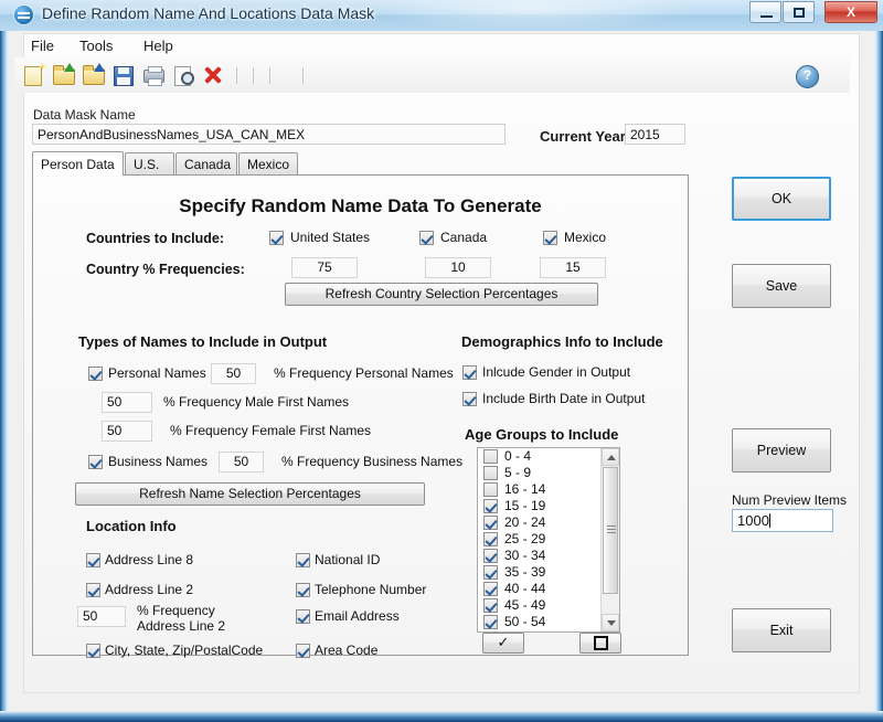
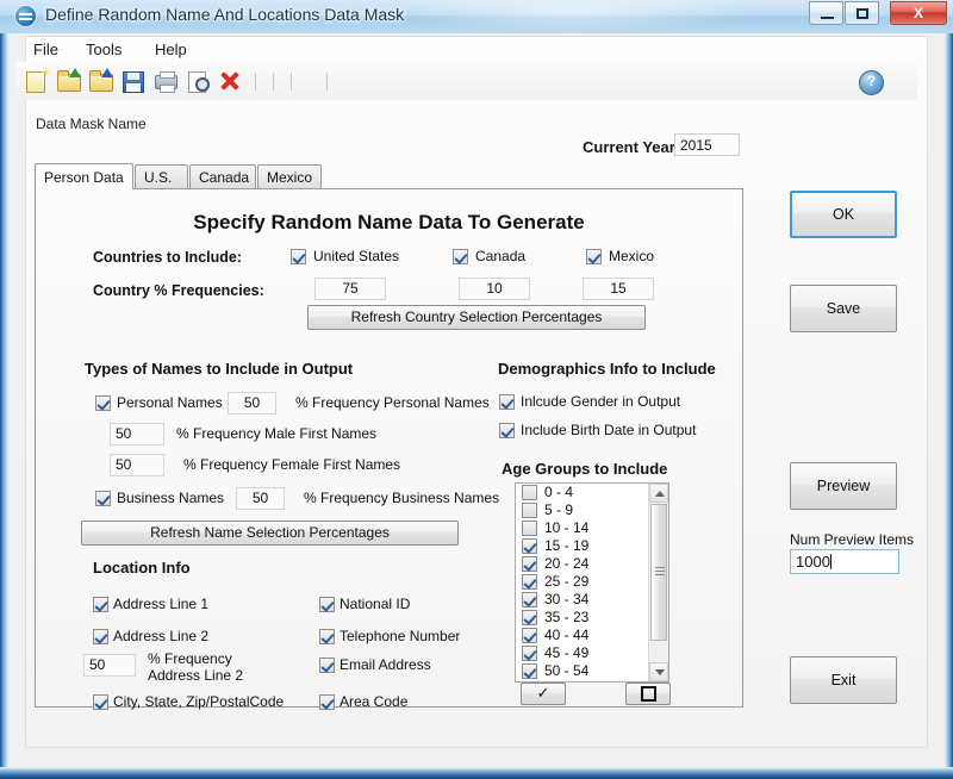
  Define Random Name And Locations Data Mask
  X
  File
  Tools
  Help
  ?
  Data Mask Name
- PersonAndBusinessNames_USA_CAN_MEX
  Current Year
  2015
  Person Data
  U.S.
  Canada
  Mexico
  Specify Random Name Data To Generate
  Countries to Include:
  United States
  Canada
  Mexico
  Country % Frequencies:
  75
  10
  15
  Refresh Country Selection Percentages
  Types of Names to Include in Output
  Personal Names
  50
  % Frequency Personal Names
  50
  % Frequency Male First Names
  50
  % Frequency Female First Names
  Business Names
  50
  % Frequency Business Names
  Refresh Name Selection Percentages
  Location Info
- Address Line 8
+ Address Line 1
  Address Line 2
  50
  % Frequency
  Address Line 2
  City, State, Zip/PostalCode
  National ID
  Telephone Number
  Email Address
  Area Code
  Demographics Info to Include
  Inlcude Gender in Output
  Include Birth Date in Output
  Age Groups to Include
  0 - 4
  5 - 9
- 16 - 14
+ 10 - 14
  15 - 19
  20 - 24
  25 - 29
  30 - 34
- 35 - 39
+ 35 - 23
  40 - 44
  45 - 49
  50 - 54
  ✓
  OK
  Save
  Preview
  Num Preview Items
  1000
  Exit
